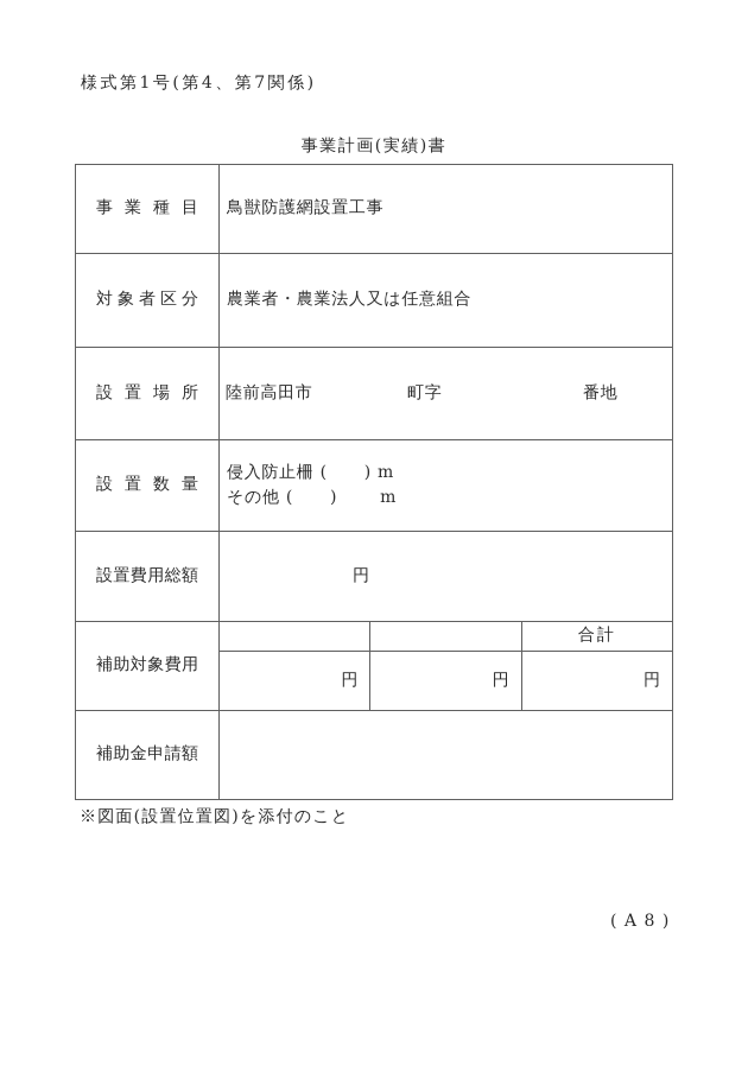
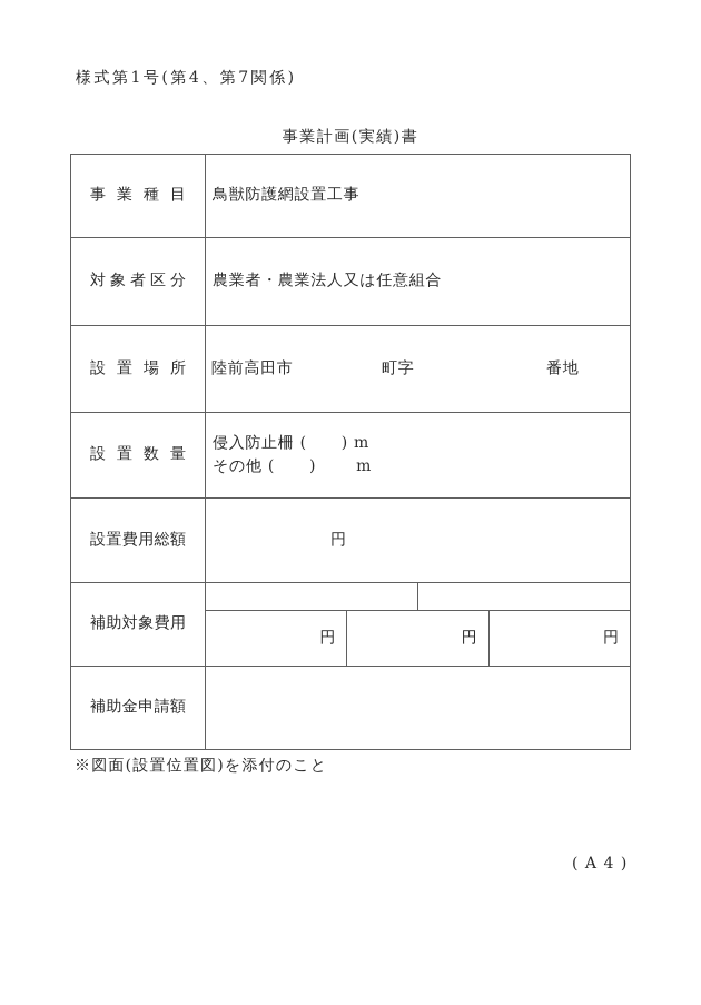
  様式第1号(第4、第7関係)
  事業計画(実績)書
  事業種目
  鳥獣防護網設置工事
  対象者区分
  農業者・農業法人又は任意組合
  設置場所
  陸前高田市
  町字
  番地
  設置数量
  侵入防止柵 ( ) m
  その他 ( ) m
  設置費用総額
  円
  補助対象費用
- 合計
  円
  円
  円
  補助金申請額
  ※図面(設置位置図)を添付のこと
- ( A 8 )
+ ( A 4 )
